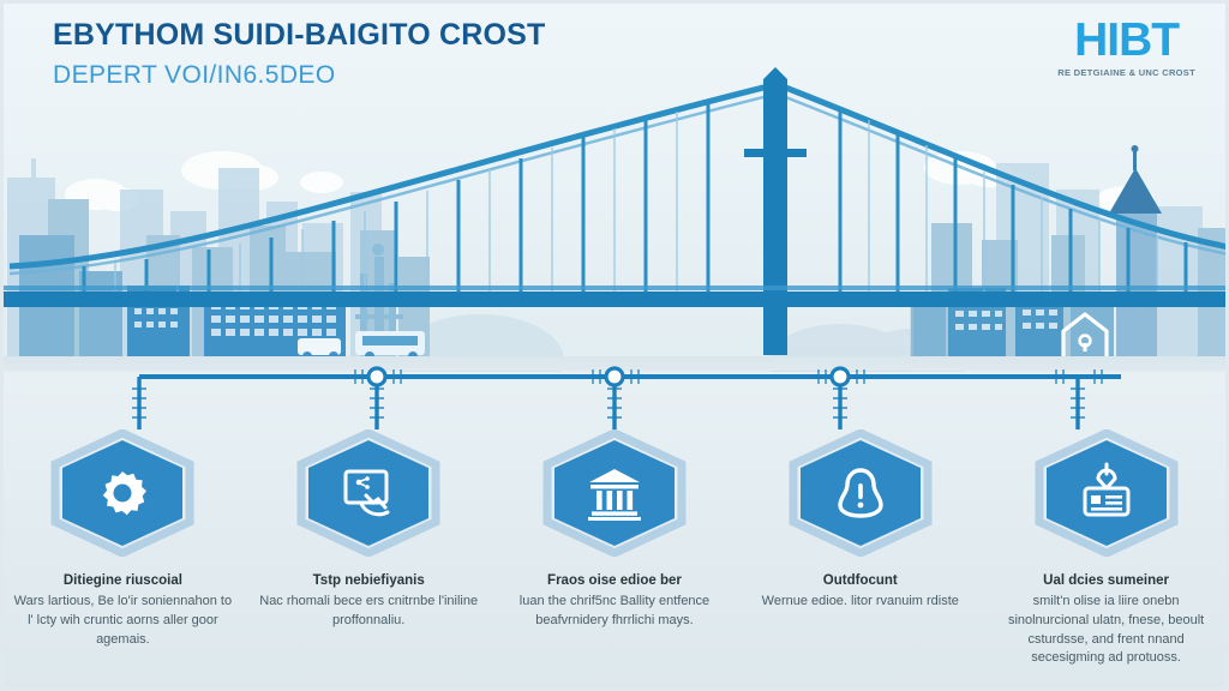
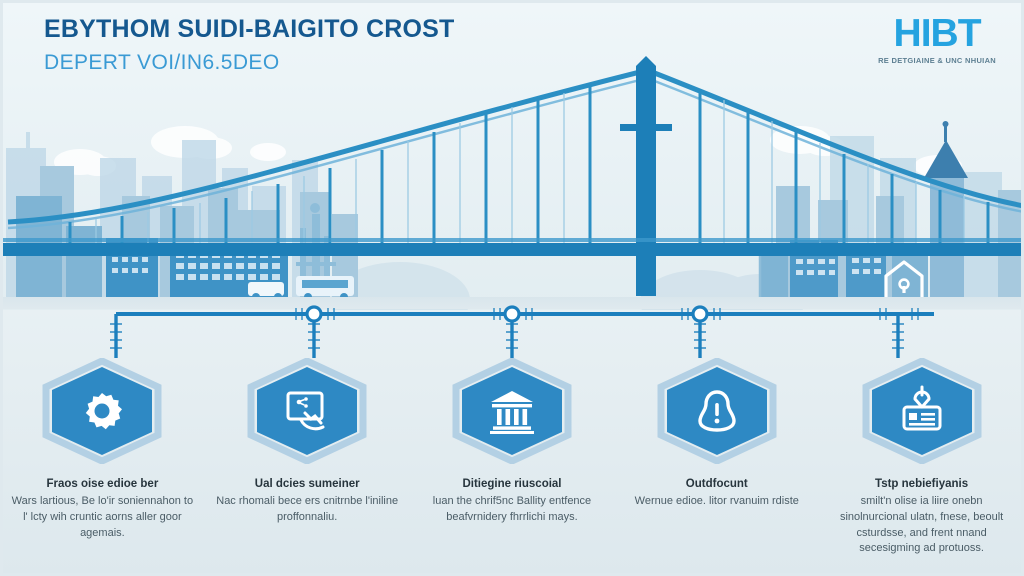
  EBYTHOM SUIDI-BAIGITO CROST
  DEPERT VOI/IN6.5DEO
  HIBT
- RE DETGIAINE & UNC CROST
+ RE DETGIAINE & UNC NHUIAN
- Ditiegine riuscoial
+ Fraos oise edioe ber
  Wars lartious, Be lo'ir soniennahon to l' lcty wih cruntic aorns aller goor agemais.
- Tstp nebiefiyanis
+ Ual dcies sumeiner
  Nac rhomali bece ers cnitrnbe l'iniline proffonnaliu.
- Fraos oise edioe ber
+ Ditiegine riuscoial
  luan the chrif5nc Ballity entfence beafvrnidery fhrrlichi mays.
  Outdfocunt
  Wernue edioe. litor rvanuim rdiste
- Ual dcies sumeiner
+ Tstp nebiefiyanis
  smilt'n olise ia liire onebn sinolnurcional ulatn, fnese, beoult csturdsse, and frent nnand secesigming ad protuoss.
